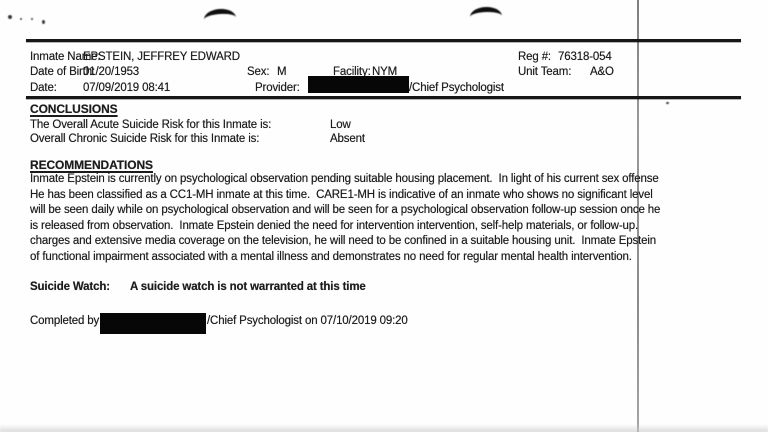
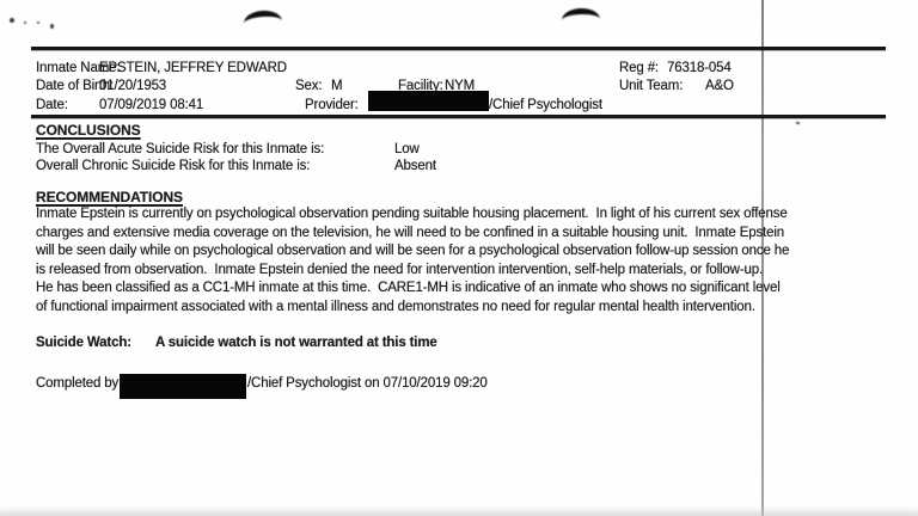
  Inmate Name:
  EPSTEIN, JEFFREY EDWARD
  Reg #:
  76318-054
  Date of Birth:
  01/20/1953
  Sex:
  M
  Facility:
  NYM
  Unit Team:
  A&O
  Date:
  07/09/2019 08:41
  Provider:
  /Chief Psychologist
  CONCLUSIONS
  The Overall Acute Suicide Risk for this Inmate is:
  Low
  Overall Chronic Suicide Risk for this Inmate is:
  Absent
  RECOMMENDATIONS
  Inmate Epstein is currently on psychological observation pending suitable housing placement. In light of his current sex offense
- He has been classified as a CC1-MH inmate at this time. CARE1-MH is indicative of an inmate who shows no significant level
+ charges and extensive media coverage on the television, he will need to be confined in a suitable housing unit. Inmate Epstein
  will be seen daily while on psychological observation and will be seen for a psychological observation follow-up session once he
  is released from observation. Inmate Epstein denied the need for intervention intervention, self-help materials, or follow-up.
- charges and extensive media coverage on the television, he will need to be confined in a suitable housing unit. Inmate Epstein
+ He has been classified as a CC1-MH inmate at this time. CARE1-MH is indicative of an inmate who shows no significant level
  of functional impairment associated with a mental illness and demonstrates no need for regular mental health intervention.
  Suicide Watch:
  A suicide watch is not warranted at this time
  Completed by
  /Chief Psychologist on 07/10/2019 09:20
